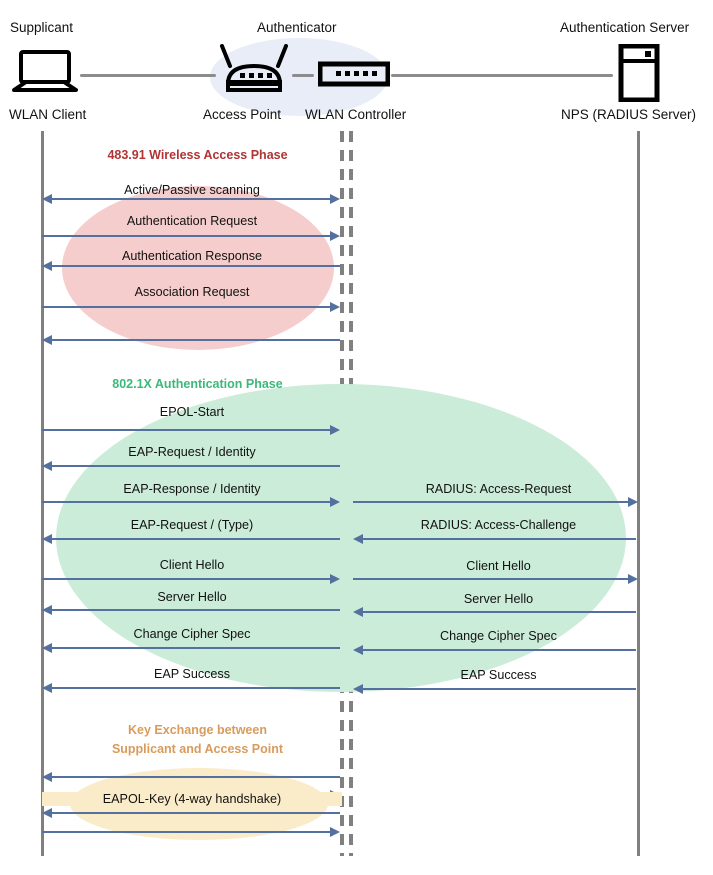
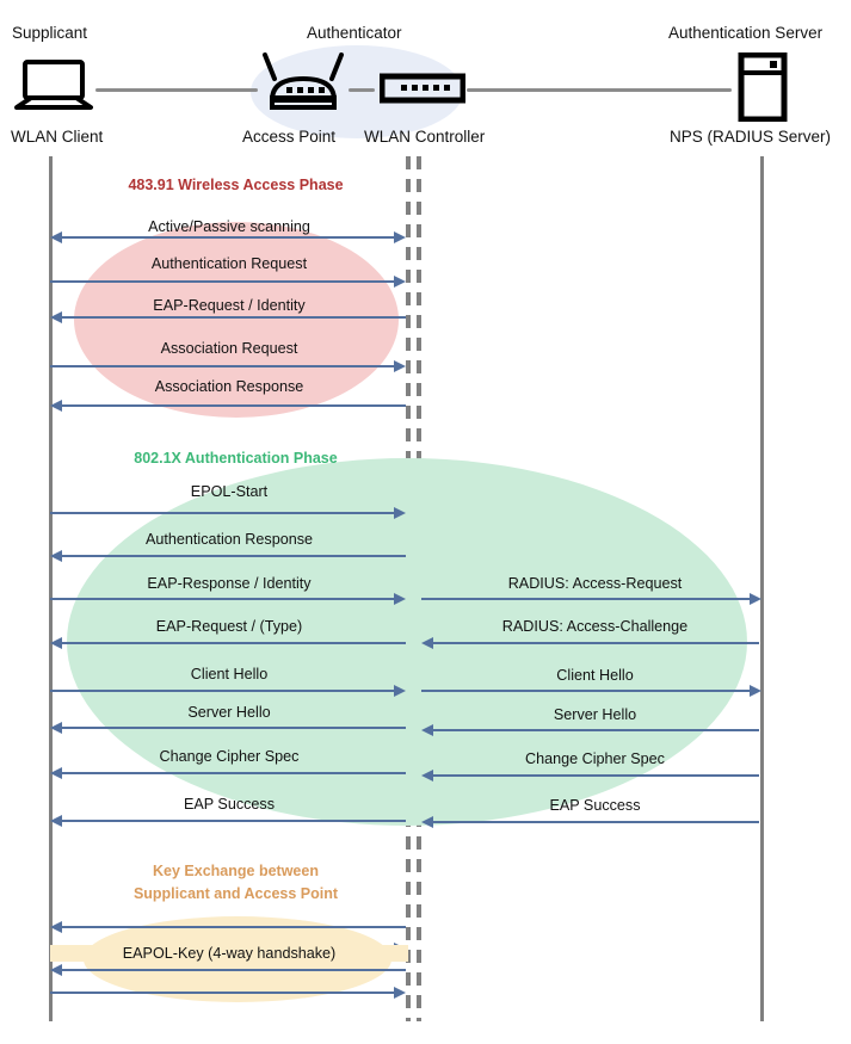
  Supplicant
  Authenticator
  Authentication Server
  WLAN Client
  Access Point
  WLAN Controller
  NPS (RADIUS Server)
  483.91 Wireless Access Phase
  Active/Passive scanning
  Authentication Request
- Authentication Response
+ EAP-Request / Identity
  Association Request
+ Association Response
  802.1X Authentication Phase
  EPOL-Start
- EAP-Request / Identity
+ Authentication Response
  EAP-Response / Identity
  RADIUS: Access-Request
  EAP-Request / (Type)
  RADIUS: Access-Challenge
  Client Hello
  Client Hello
  Server Hello
  Server Hello
  Change Cipher Spec
  Change Cipher Spec
  EAP Success
  EAP Success
  Key Exchange between
  Supplicant and Access Point
  EAPOL-Key (4-way handshake)
